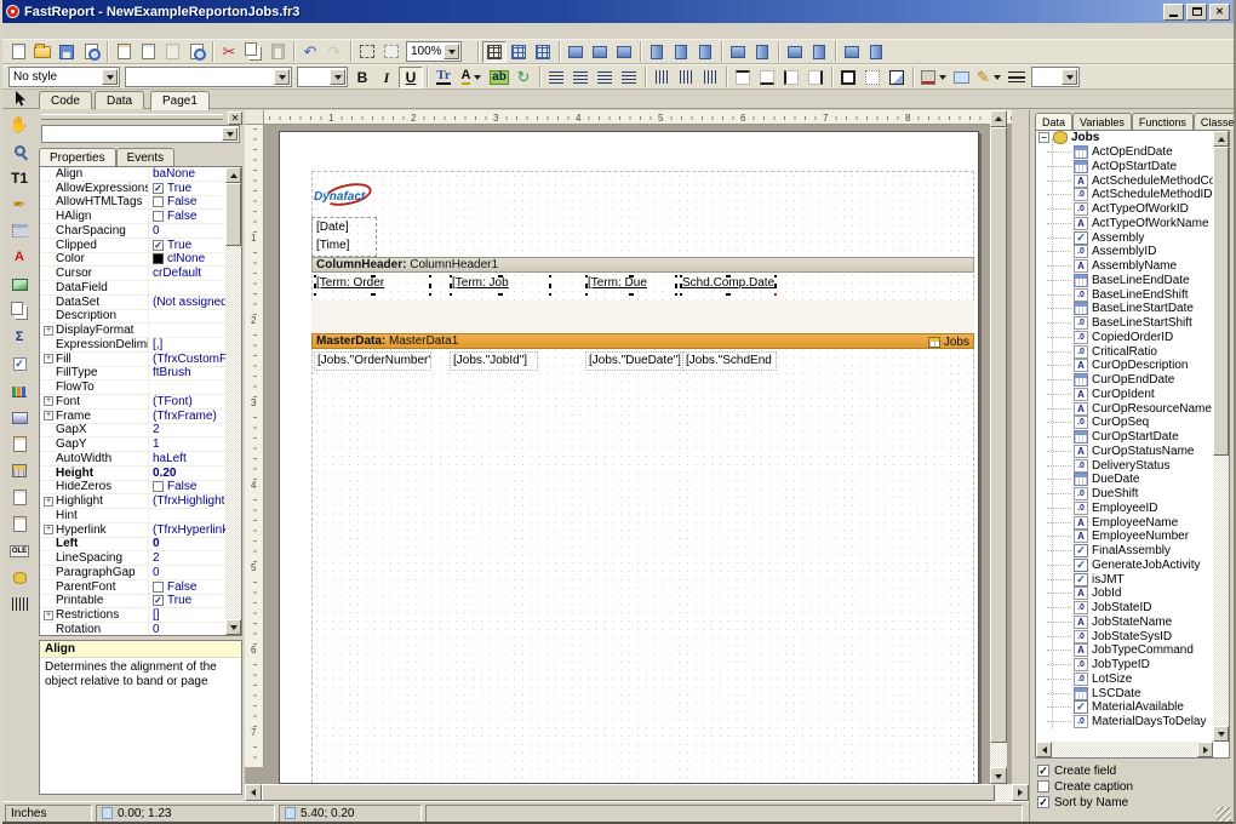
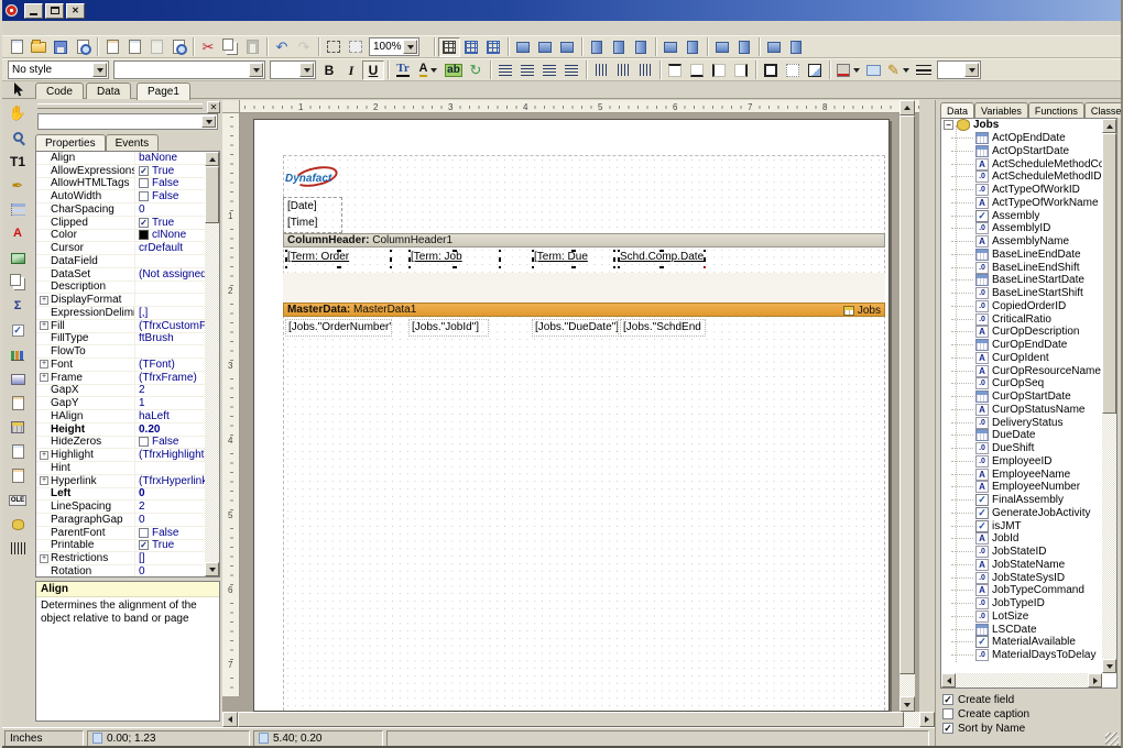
- FastReport - NewExampleReportonJobs.fr3
  ✕
  ✂
  ↶
  ↷
  100%
  No style
  B
  I
  U
  Tr
  A
  ab
  ↻
  ✎
  Code
  Data
  Page1
  ✋
  T1
  ✒
  A
  Σ
  ✓
  ✕
  Properties Events
  Align
  baNone
  AllowExpressions
  ✓
  True
  AllowHTMLTags
  False
- HAlign
+ AutoWidth
  False
  CharSpacing
  0
  Clipped
  ✓
  True
  Color
  clNone
  Cursor
  crDefault
  DataField
  DataSet
  (Not assigned
  Description
  DisplayFormat
  ExpressionDelim
  [,]
  Fill
  (TfrxCustomF
  FillType
  ftBrush
  FlowTo
  Font
  (TFont)
  Frame
  (TfrxFrame)
  GapX
  2
  GapY
  1
- AutoWidth
+ HAlign
  haLeft
  Height
  0.20
  HideZeros
  False
  Highlight
  (TfrxHighlight
  Hint
  Hyperlink
  (TfrxHyperlin
  Left
  0
  LineSpacing
  2
  ParagraphGap
  0
  ParentFont
  False
  Printable
  ✓
  True
  Restrictions
  []
  Rotation
  0
  Align
  Determines the alignment of the object relative to band or page
  1
  2
  3
  4
  5
  6
  7
  8
  1
  2
  3
  4
  5
  6
  7
  Dynafact
  [Date]
  [Time]
  ColumnHeader:
  ColumnHeader1
  MasterData:
  MasterData1
  Jobs
  [Term: Order
  [Term: Job
  [Term: Due
  Schd.Comp.Date
  [Jobs."OrderNumber"
  [Jobs."JobId"]
  [Jobs."DueDate"]
  [Jobs."SchdEnd
  Data Variables Functions Classe
  −
  Jobs
  ActOpEndDate
  ActOpStartDate
  A
  ActScheduleMethodC
  ActScheduleMethodID
  ActTypeOfWorkID
  A
  ActTypeOfWorkName
  ✓
  Assembly
  AssemblyID
  A
  AssemblyName
  BaseLineEndDate
  BaseLineEndShift
  BaseLineStartDate
  BaseLineStartShift
  CopiedOrderID
  CriticalRatio
  A
  CurOpDescription
  CurOpEndDate
  A
  CurOpIdent
  A
  CurOpResourceName
  CurOpSeq
  CurOpStartDate
  A
  CurOpStatusName
  DeliveryStatus
  DueDate
  DueShift
  EmployeeID
  A
  EmployeeName
  A
  EmployeeNumber
  ✓
  FinalAssembly
  ✓
  GenerateJobActivity
  ✓
  isJMT
  A
  JobId
  JobStateID
  A
  JobStateName
  JobStateSysID
  A
  JobTypeCommand
  JobTypeID
  LotSize
  LSCDate
  ✓
  MaterialAvailable
  MaterialDaysToDelay
  ✓
  Create field
  Create caption
  ✓
  Sort by Name
  Inches
  0.00; 1.23
  5.40; 0.20
